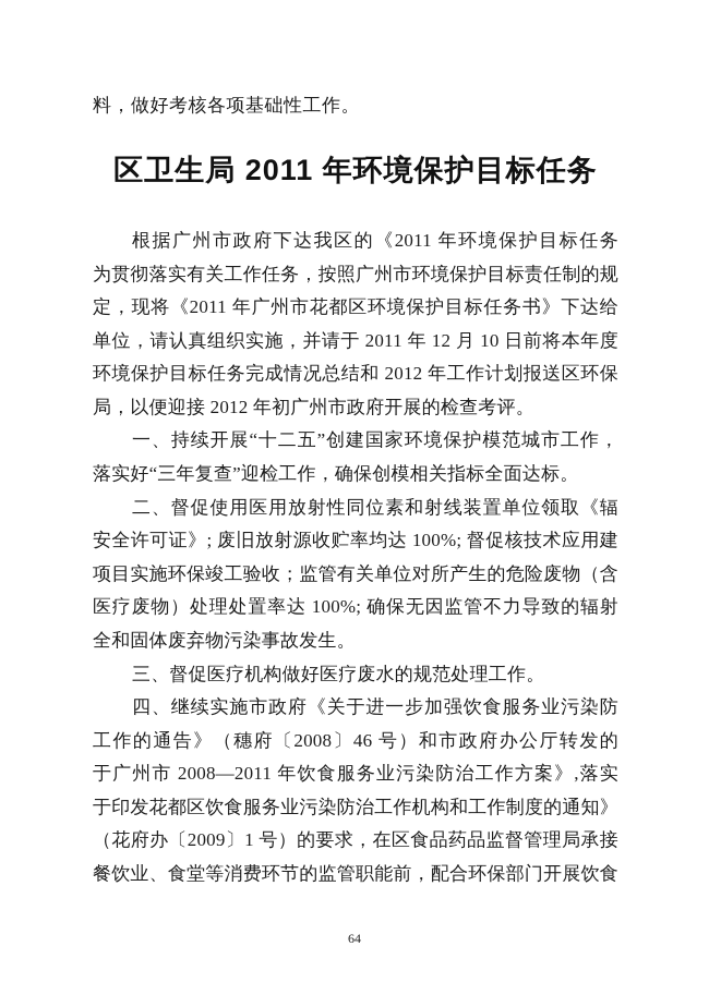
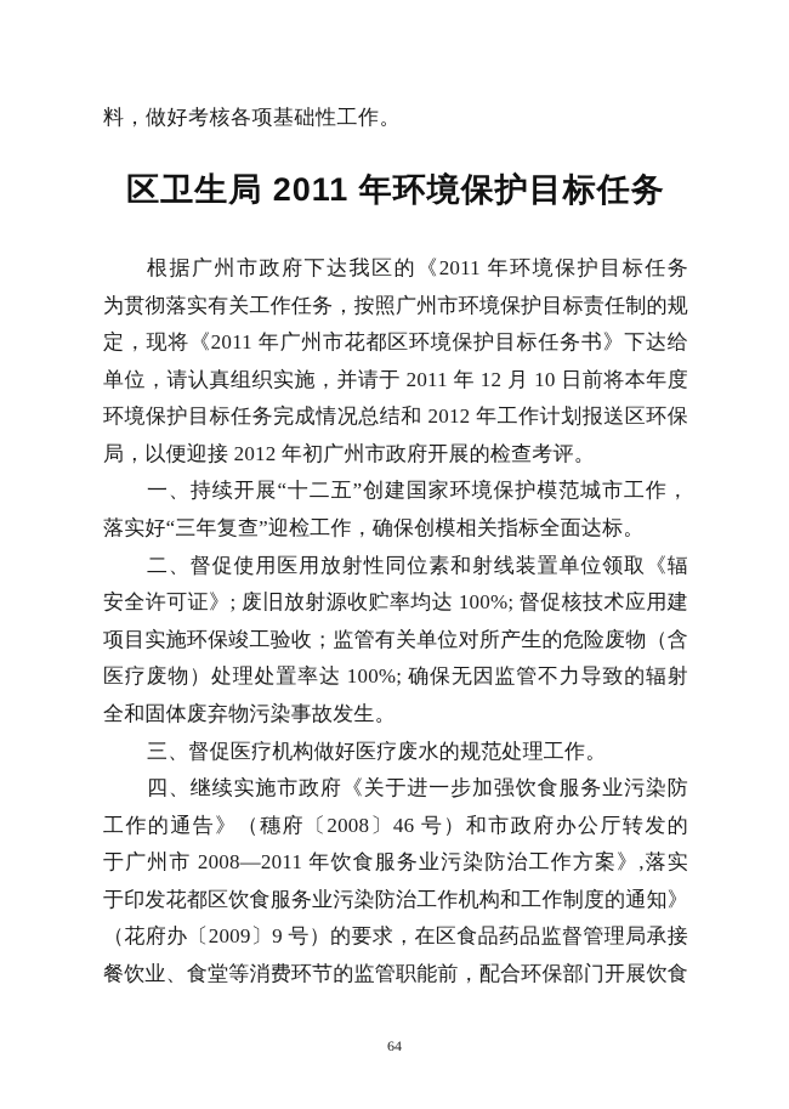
  料，做好考核各项基础性工作。
  区卫生局 2011 年环境保护目标任务
  根据广州市政府下达我区的《2011 年环境保护目标任务
  为贯彻落实有关工作任务，按照广州市环境保护目标责任制的规
  定，现将《2011 年广州市花都区环境保护目标任务书》下达给
  单位，请认真组织实施，并请于 2011 年 12 月 10 日前将本年度
  环境保护目标任务完成情况总结和 2012 年工作计划报送区环保
  局，以便迎接 2012 年初广州市政府开展的检查考评。
  一、持续开展“十二五”创建国家环境保护模范城市工作，
  落实好“三年复查”迎检工作，确保创模相关指标全面达标。
  二、督促使用医用放射性同位素和射线装置单位领取《辐
  安全许可证》; 废旧放射源收贮率均达 100%; 督促核技术应用建
  项目实施环保竣工验收；监管有关单位对所产生的危险废物（含
  医疗废物）处理处置率达 100%; 确保无因监管不力导致的辐射
  全和固体废弃物污染事故发生。
  三、督促医疗机构做好医疗废水的规范处理工作。
  四、继续实施市政府《关于进一步加强饮食服务业污染防
  工作的通告》（穗府〔2008〕46 号）和市政府办公厅转发的
  于广州市 2008—2011 年饮食服务业污染防治工作方案》,落实
  于印发花都区饮食服务业污染防治工作机构和工作制度的通知》
- （花府办〔2009〕1 号）的要求，在区食品药品监督管理局承接
+ （花府办〔2009〕9 号）的要求，在区食品药品监督管理局承接
  餐饮业、食堂等消费环节的监管职能前，配合环保部门开展饮食
  64
